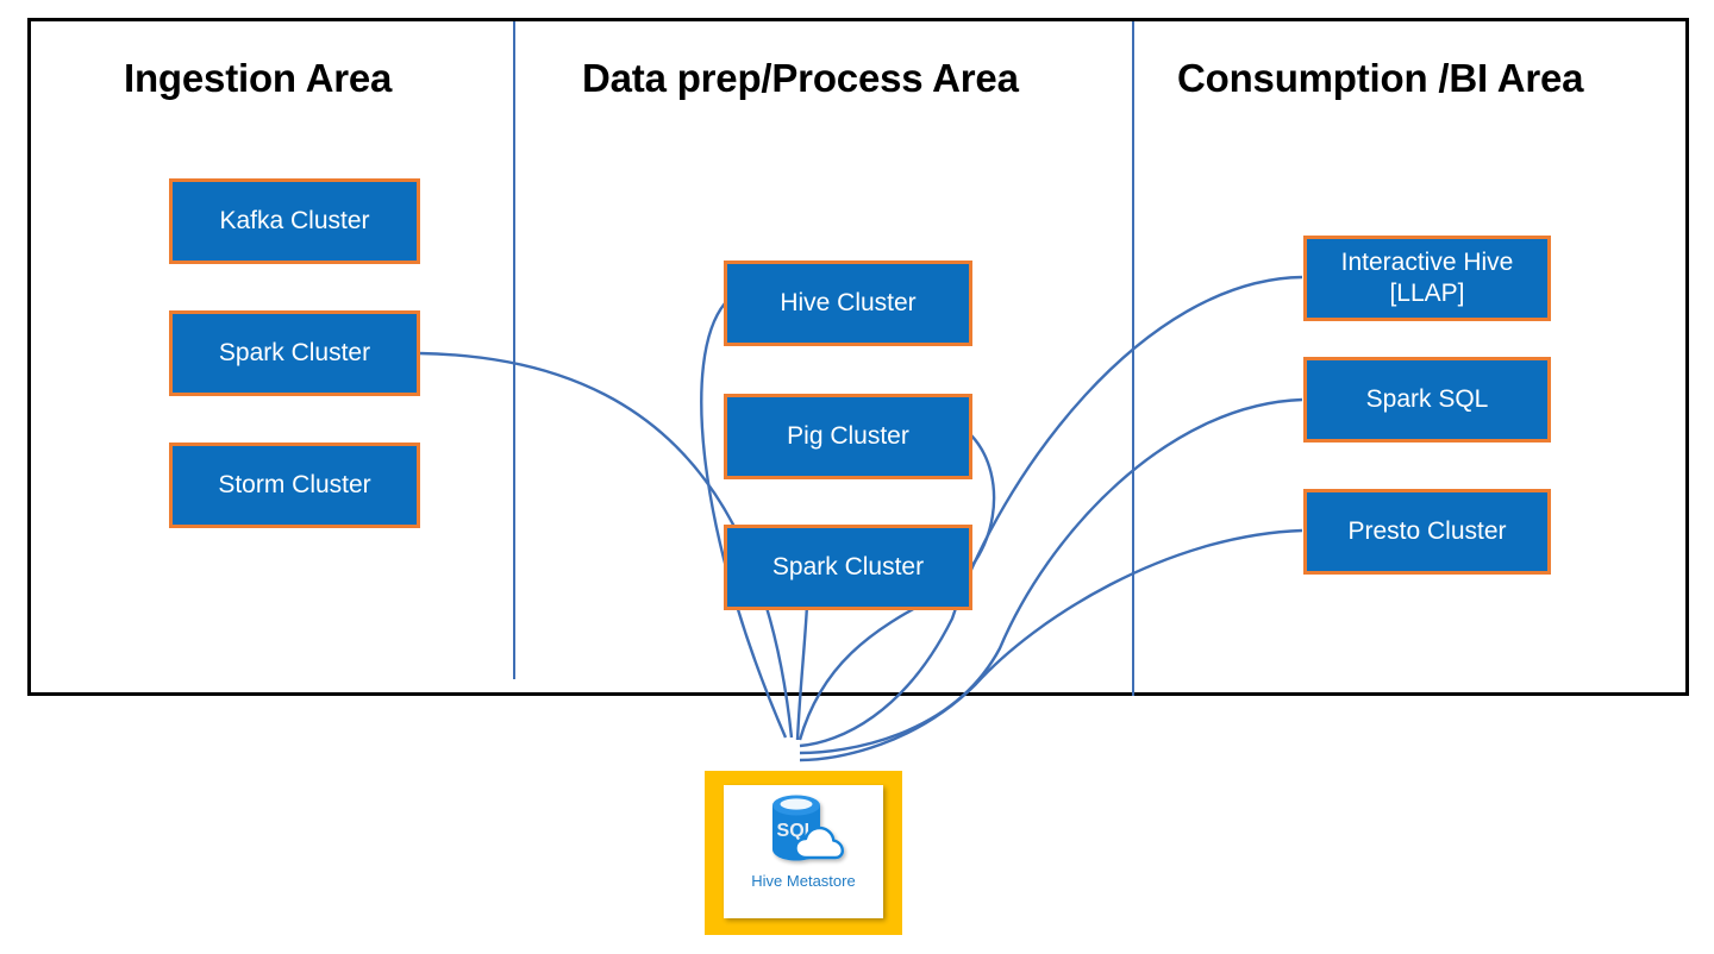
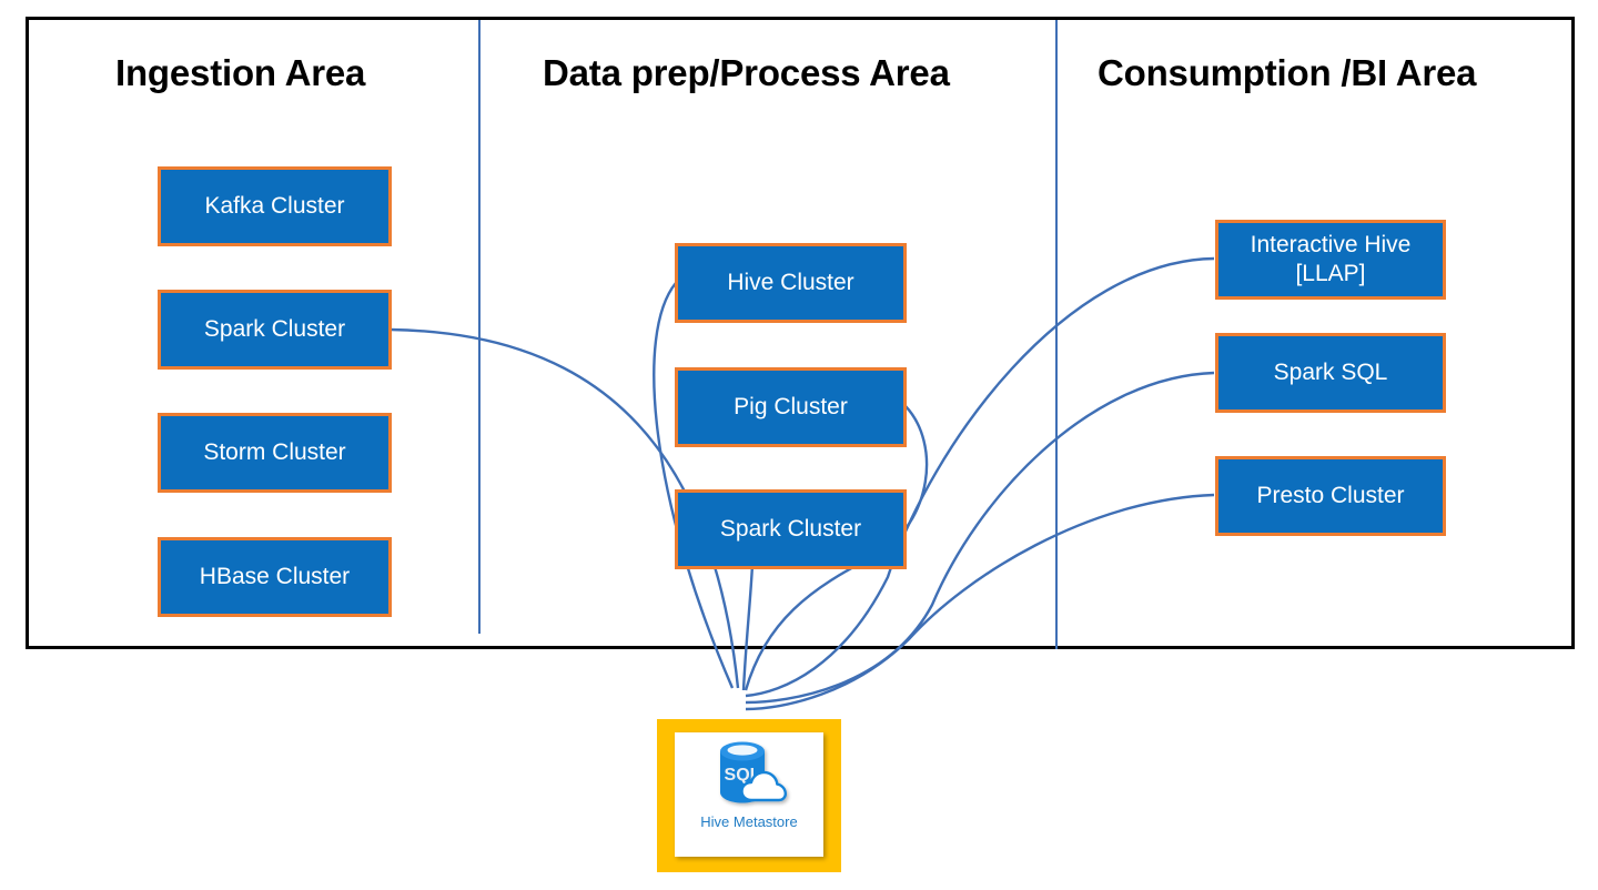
  Ingestion Area
  Data prep/Process Area
  Consumption /BI Area
  Kafka Cluster
  Spark Cluster
  Storm Cluster
+ HBase Cluster
  Hive Cluster
  Pig Cluster
  Spark Cluster
  Interactive Hive
  [LLAP]
  Spark SQL
  Presto Cluster
  Hive Metastore
